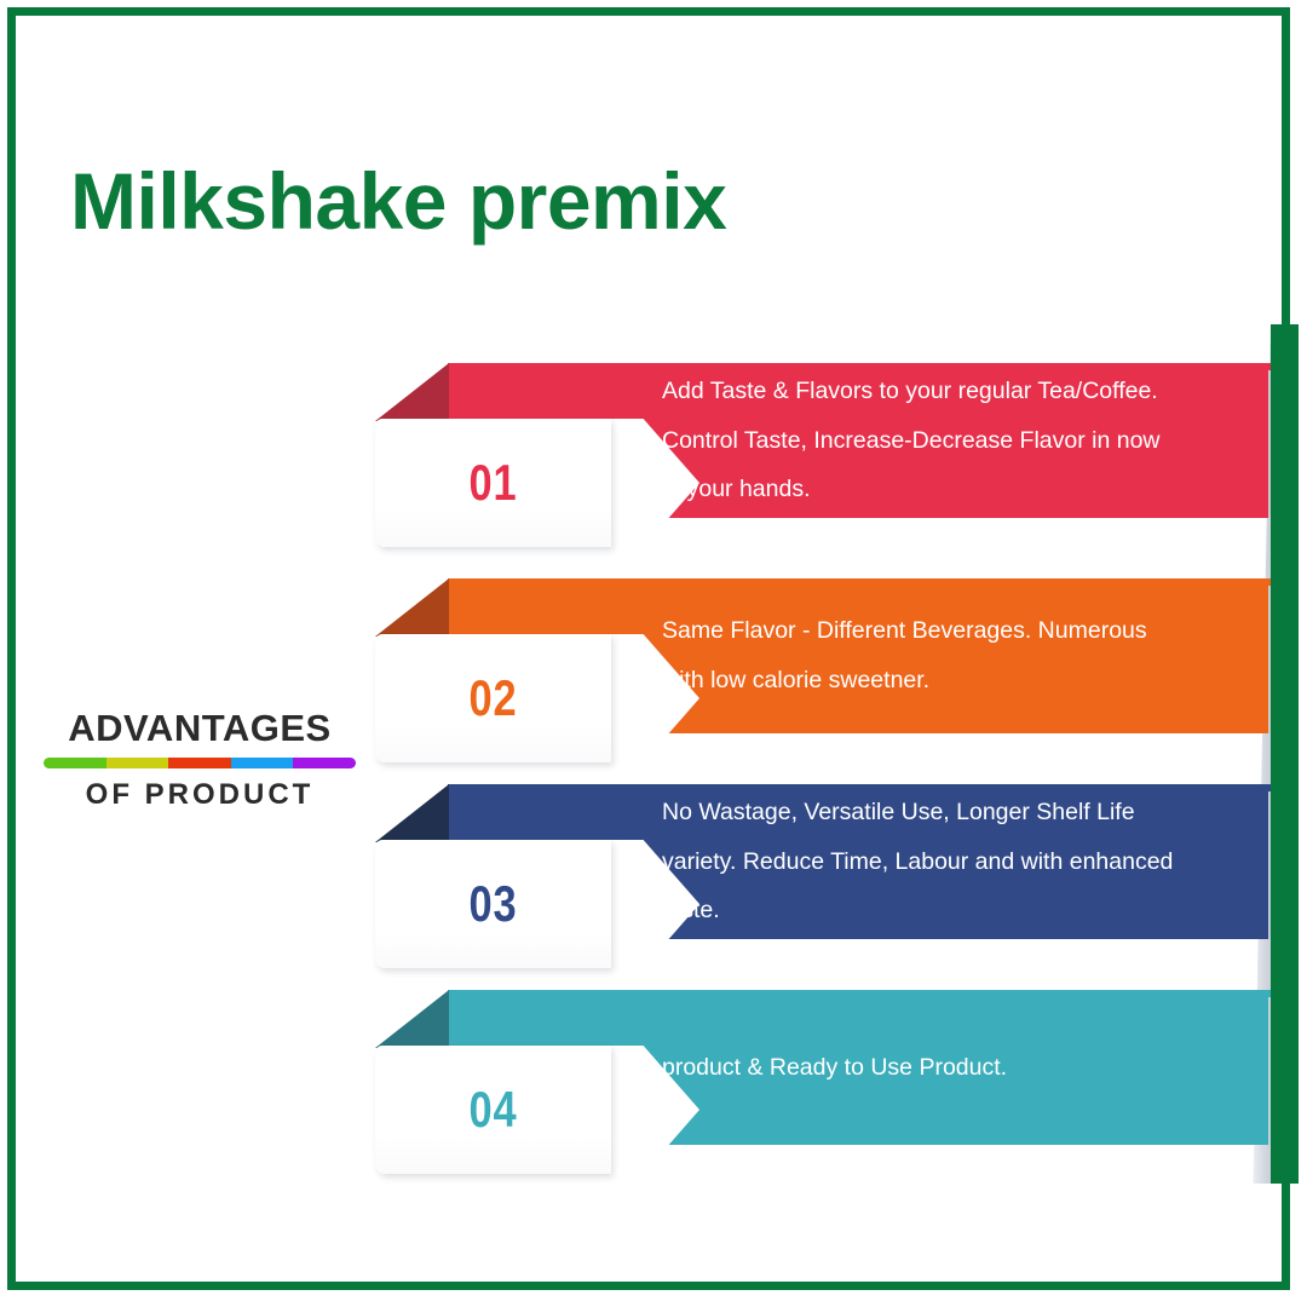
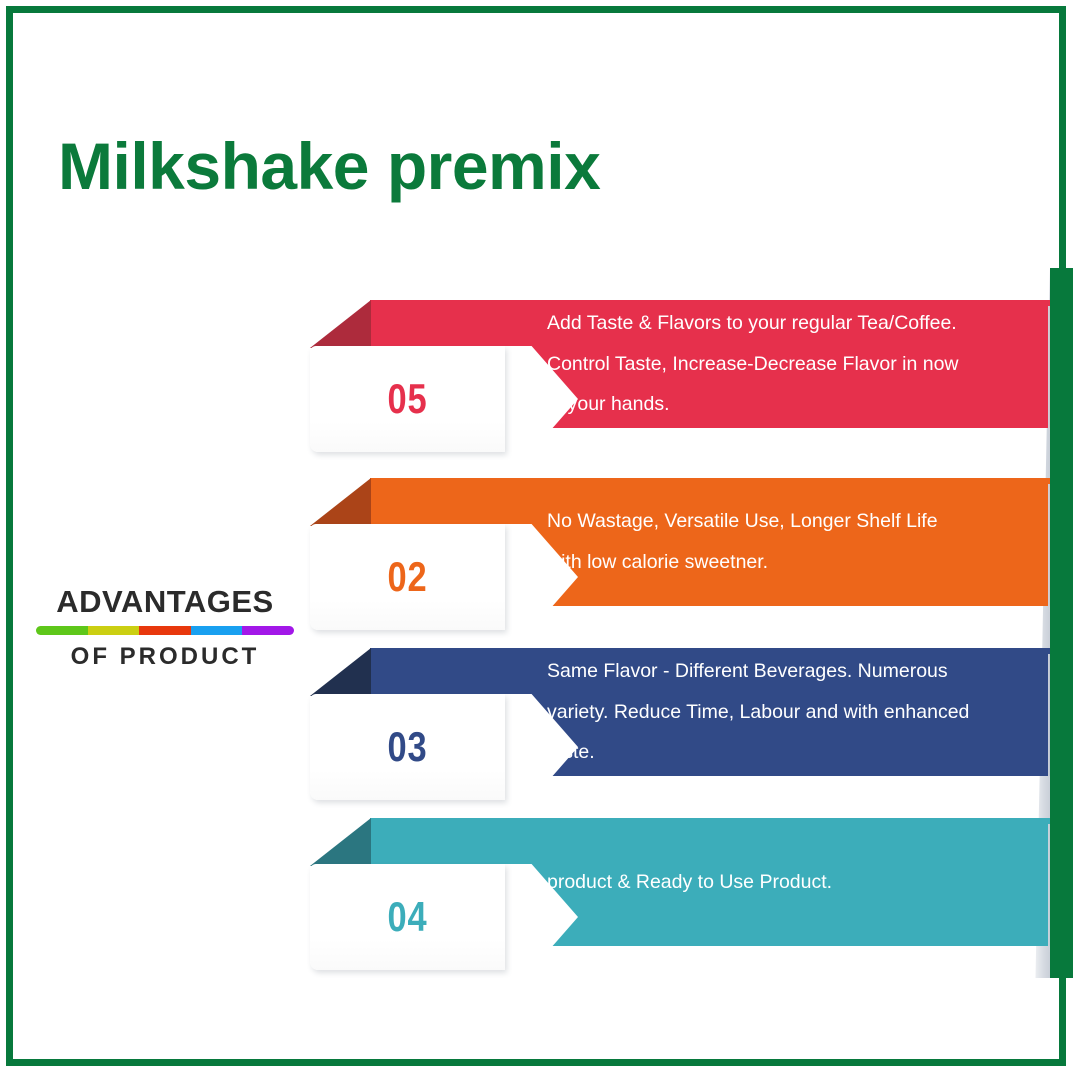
  Milkshake premix
  ADVANTAGES
  OF PRODUCT
- 01
+ 05
  Add Taste & Flavors to your regular Tea/Coffee.
  Control Taste, Increase-Decrease Flavor in now
  in your hands.
  02
- Same Flavor - Different Beverages. Numerous
+ No Wastage, Versatile Use, Longer Shelf Life
  with low calorie sweetner.
  03
- No Wastage, Versatile Use, Longer Shelf Life
+ Same Flavor - Different Beverages. Numerous
  variety. Reduce Time, Labour and with enhanced
  taste.
  04
  product & Ready to Use Product.
